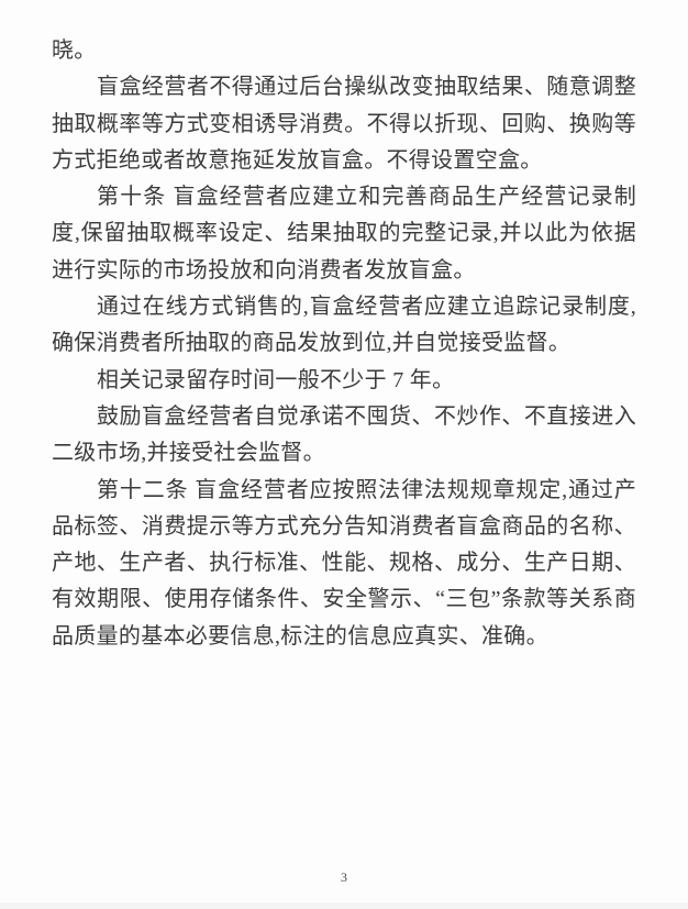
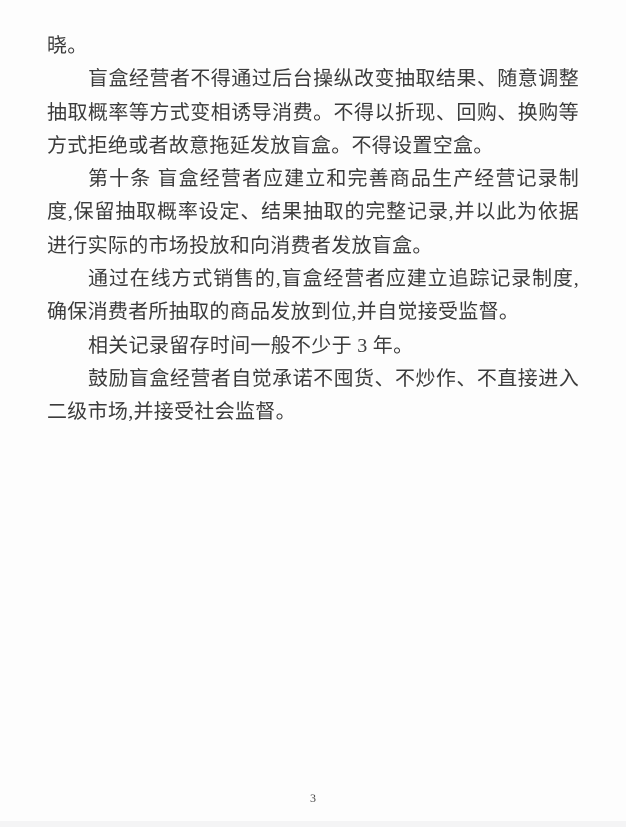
  晓。
  盲盒经营者不得通过后台操纵改变抽取结果、随意调整抽取概率等方式变相诱导消费。不得以折现、回购、换购等方式拒绝或者故意拖延发放盲盒。不得设置空盒。
  第十条 盲盒经营者应建立和完善商品生产经营记录制度,保留抽取概率设定、结果抽取的完整记录,并以此为依据进行实际的市场投放和向消费者发放盲盒。
  通过在线方式销售的,盲盒经营者应建立追踪记录制度,确保消费者所抽取的商品发放到位,并自觉接受监督。
- 相关记录留存时间一般不少于 7 年。
+ 相关记录留存时间一般不少于 3 年。
  鼓励盲盒经营者自觉承诺不囤货、不炒作、不直接进入二级市场,并接受社会监督。
- 第十二条 盲盒经营者应按照法律法规规章规定,通过产品标签、消费提示等方式充分告知消费者盲盒商品的名称、产地、生产者、执行标准、性能、规格、成分、生产日期、有效期限、使用存储条件、安全警示、“三包”条款等关系商品质量的基本必要信息,标注的信息应真实、准确。
  3
